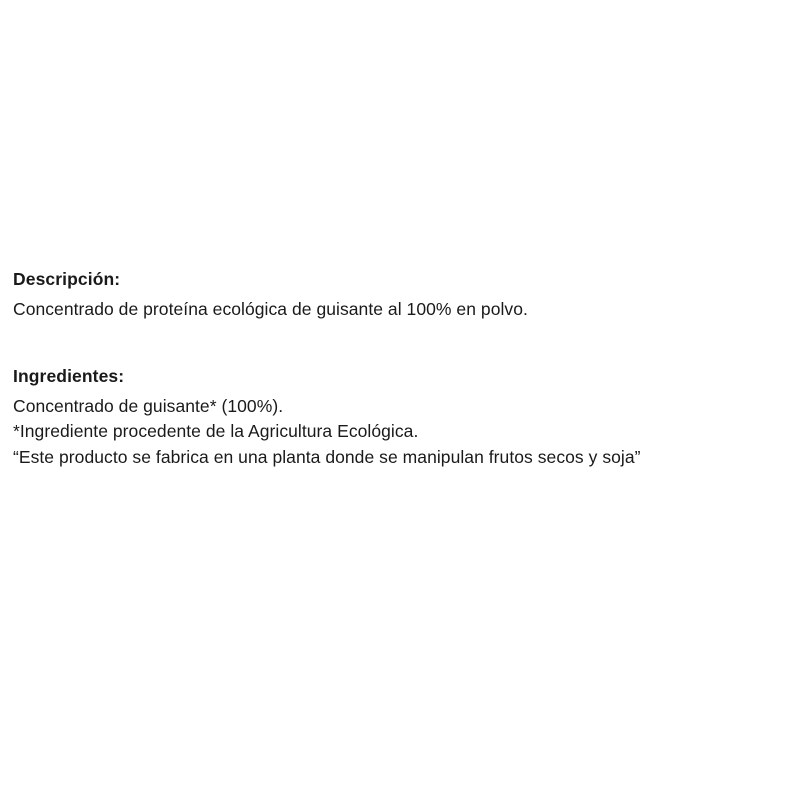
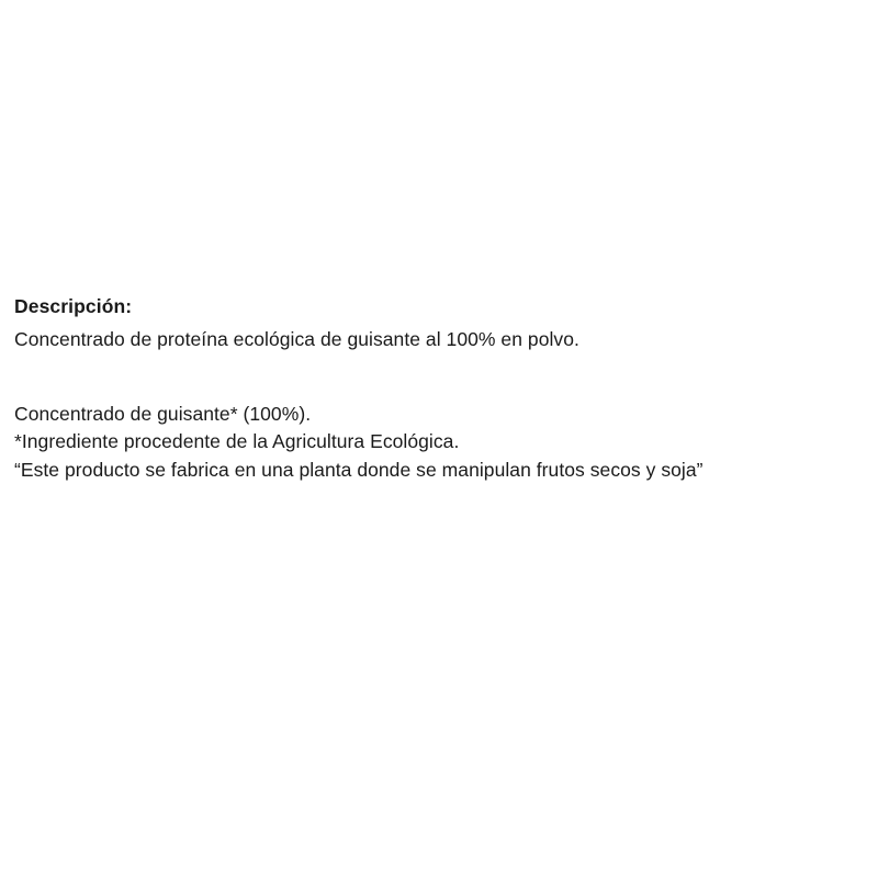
  Descripción:
  Concentrado de proteína ecológica de guisante al 100% en polvo.
- Ingredientes:
  Concentrado de guisante* (100%).
  *Ingrediente procedente de la Agricultura Ecológica.
  “Este producto se fabrica en una planta donde se manipulan frutos secos y soja”
